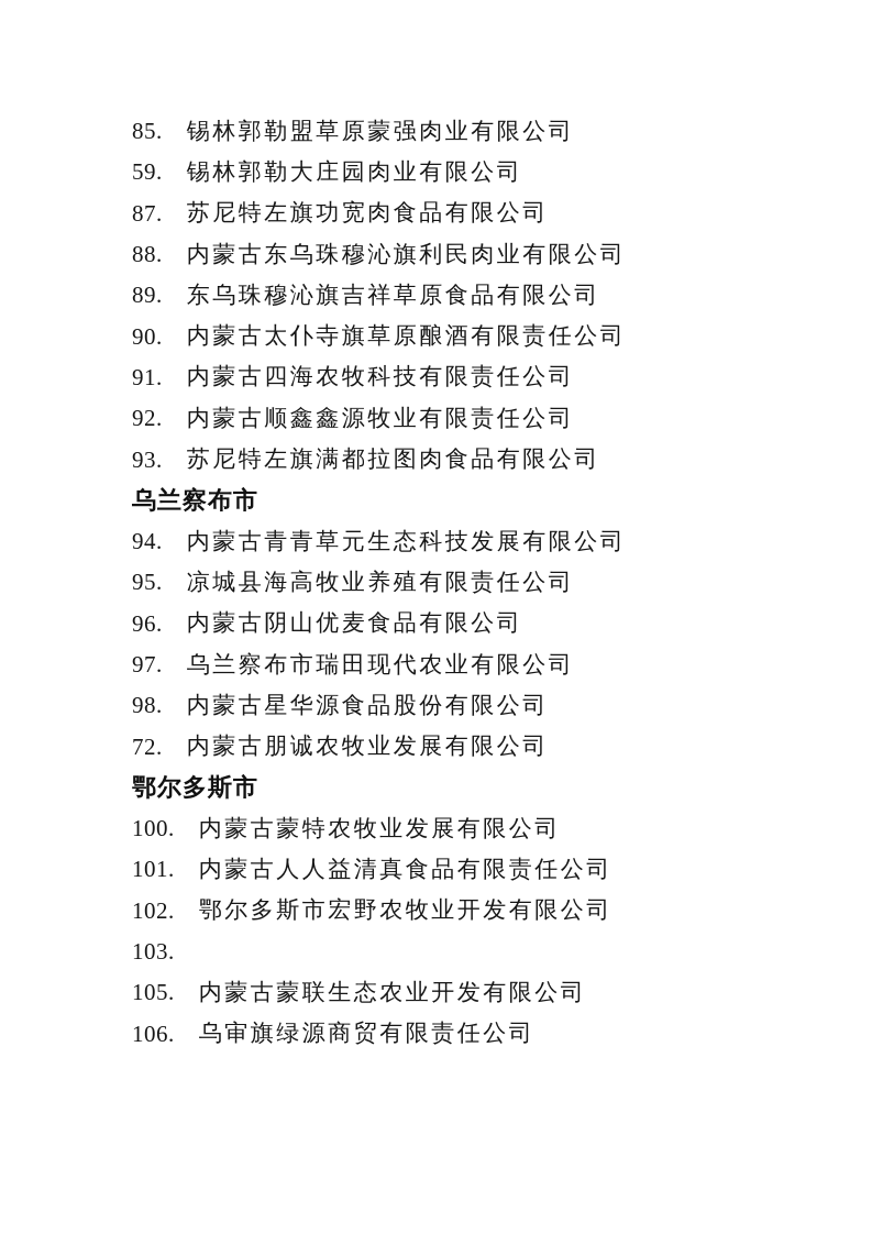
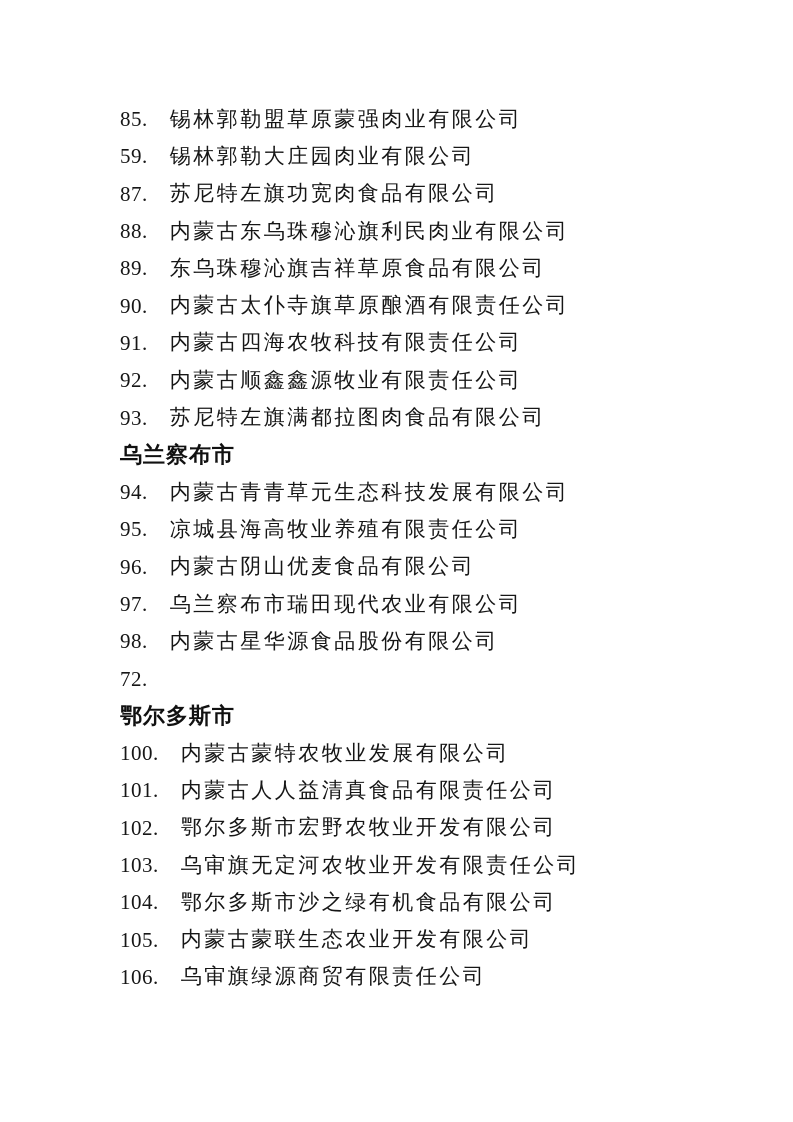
  85.
  锡林郭勒盟草原蒙强肉业有限公司
  59.
  锡林郭勒大庄园肉业有限公司
  87.
  苏尼特左旗功宽肉食品有限公司
  88.
  内蒙古东乌珠穆沁旗利民肉业有限公司
  89.
  东乌珠穆沁旗吉祥草原食品有限公司
  90.
  内蒙古太仆寺旗草原酿酒有限责任公司
  91.
  内蒙古四海农牧科技有限责任公司
  92.
  内蒙古顺鑫鑫源牧业有限责任公司
  93.
  苏尼特左旗满都拉图肉食品有限公司
  乌兰察布市
  94.
  内蒙古青青草元生态科技发展有限公司
  95.
  凉城县海高牧业养殖有限责任公司
  96.
  内蒙古阴山优麦食品有限公司
  97.
  乌兰察布市瑞田现代农业有限公司
  98.
  内蒙古星华源食品股份有限公司
  72.
- 内蒙古朋诚农牧业发展有限公司
  鄂尔多斯市
  100.
  内蒙古蒙特农牧业发展有限公司
  101.
  内蒙古人人益清真食品有限责任公司
  102.
  鄂尔多斯市宏野农牧业开发有限公司
  103.
+ 乌审旗无定河农牧业开发有限责任公司
+ 104.
+ 鄂尔多斯市沙之绿有机食品有限公司
  105.
  内蒙古蒙联生态农业开发有限公司
  106.
  乌审旗绿源商贸有限责任公司
